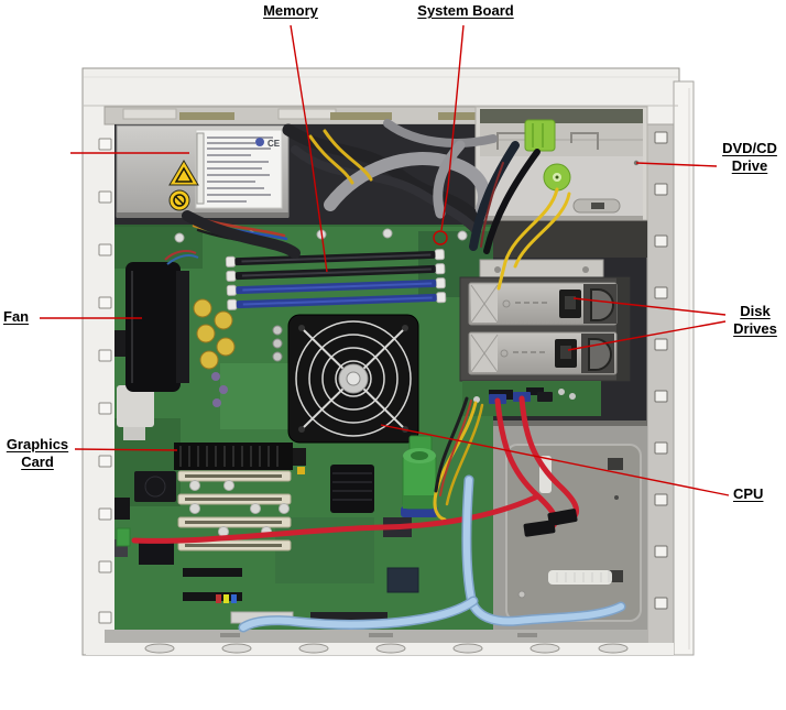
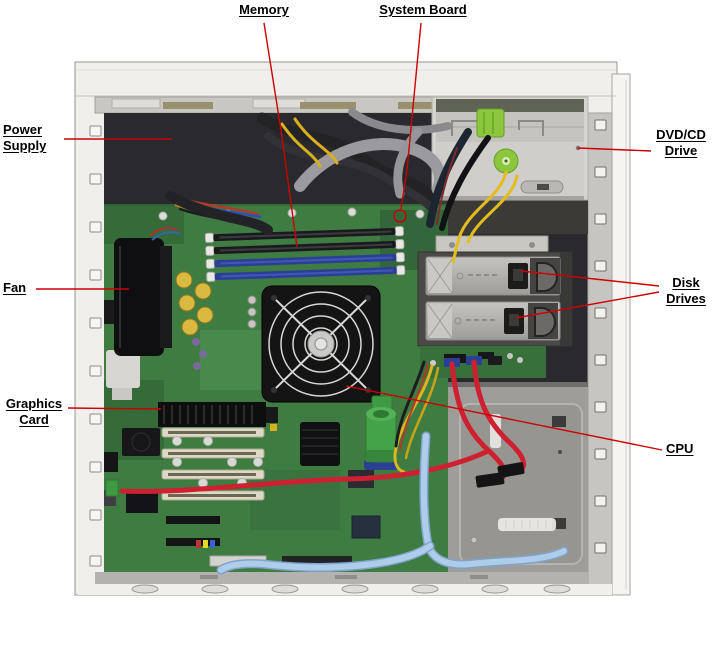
- CE
  Memory
  System Board
+ Power Supply
  DVD/CD Drive
  Fan
  Disk Drives
  Graphics Card
  CPU
